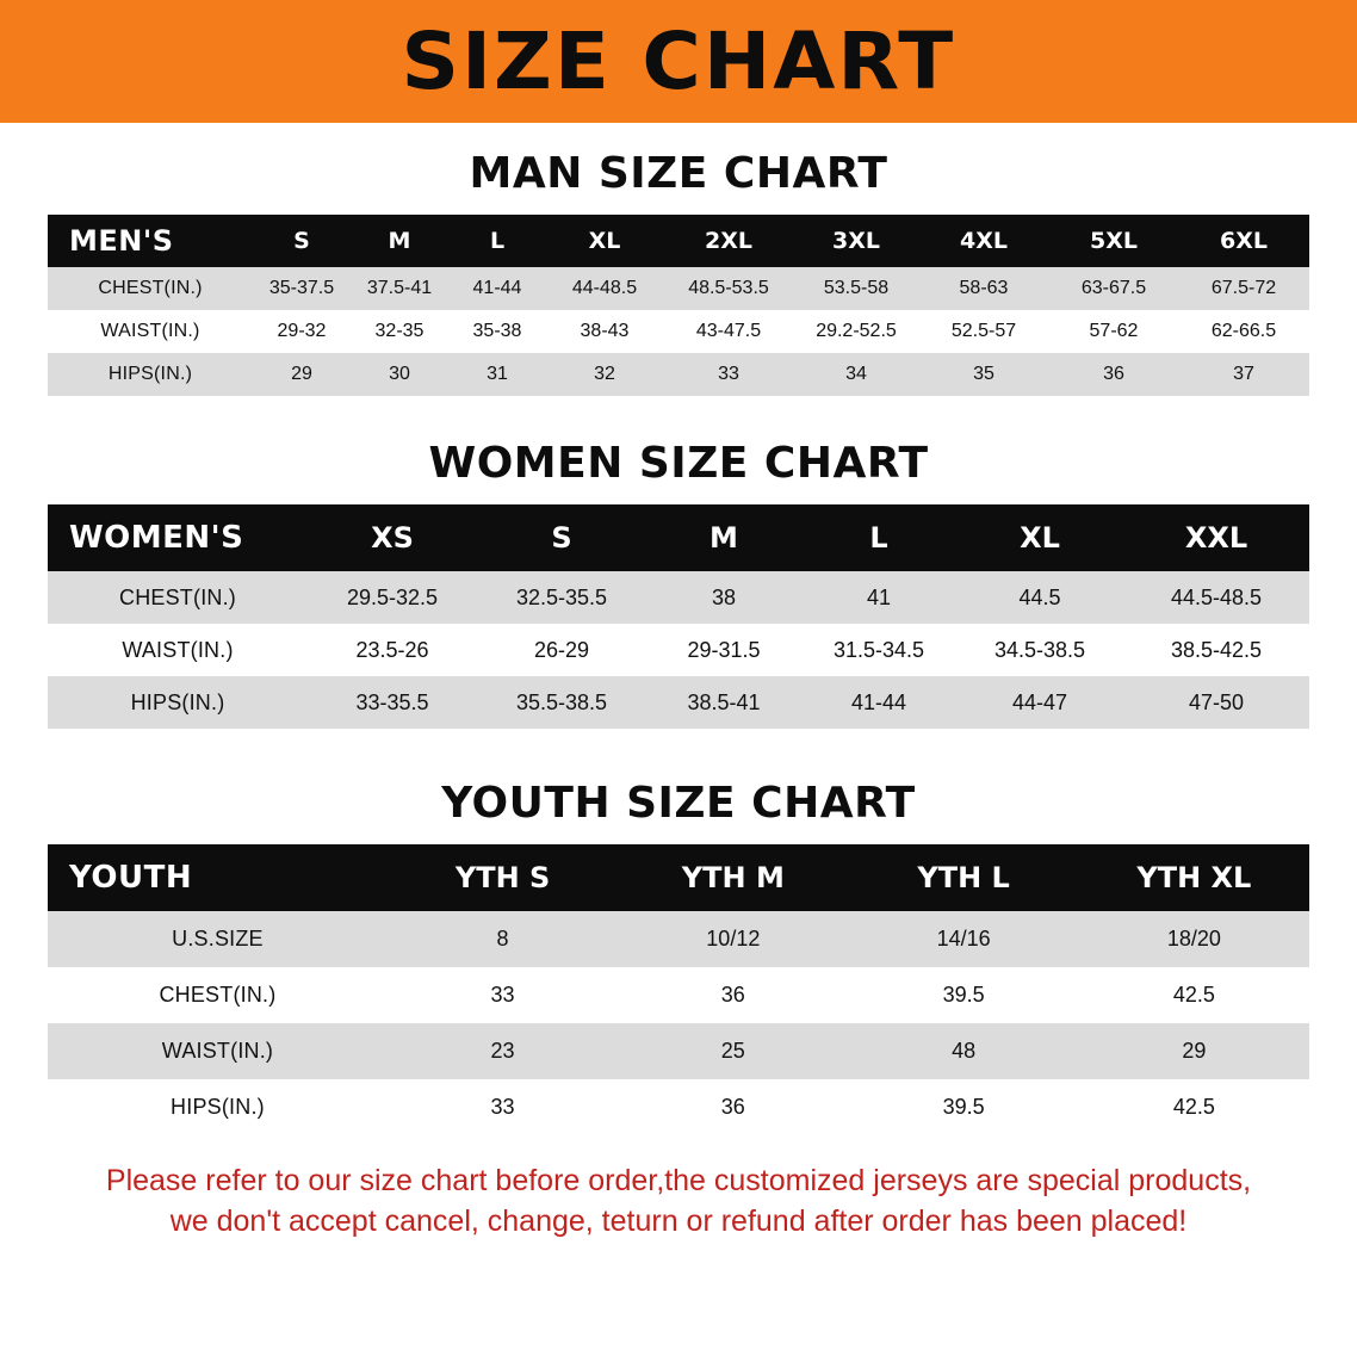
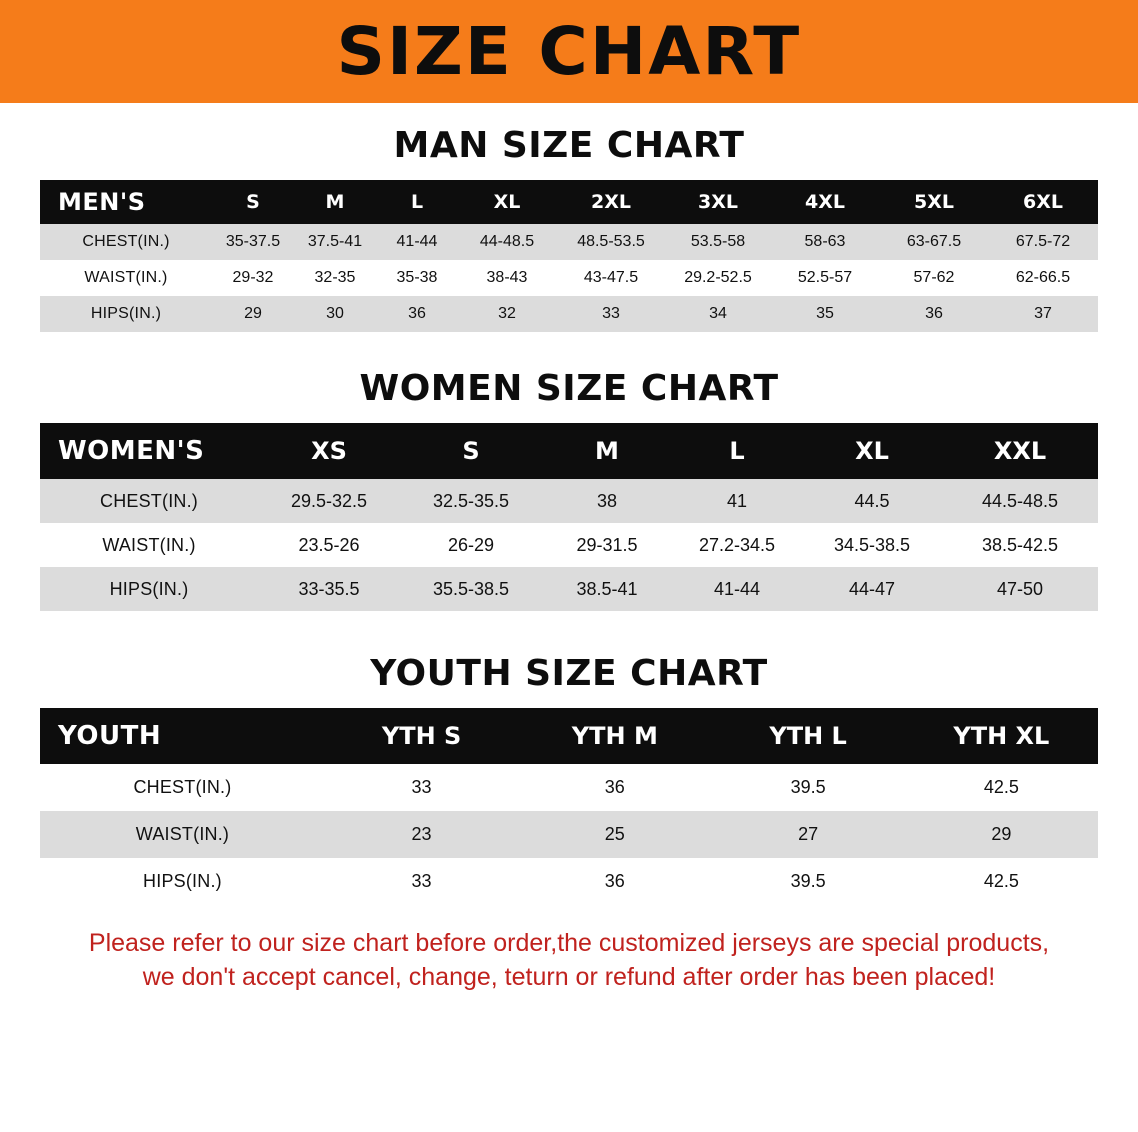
  SIZE CHART
  MAN SIZE CHART
  MEN'S	S	M	L	XL	2XL	3XL	4XL	5XL	6XL
  CHEST(IN.)	35-37.5	37.5-41	41-44	44-48.5	48.5-53.5	53.5-58	58-63	63-67.5	67.5-72
  WAIST(IN.)	29-32	32-35	35-38	38-43	43-47.5	29.2-52.5	52.5-57	57-62	62-66.5
- HIPS(IN.)	29	30	31	32	33	34	35	36	37
+ HIPS(IN.)	29	30	36	32	33	34	35	36	37
  WOMEN SIZE CHART
  WOMEN'S	XS	S	M	L	XL	XXL
  CHEST(IN.)	29.5-32.5	32.5-35.5	38	41	44.5	44.5-48.5
- WAIST(IN.)	23.5-26	26-29	29-31.5	31.5-34.5	34.5-38.5	38.5-42.5
+ WAIST(IN.)	23.5-26	26-29	29-31.5	27.2-34.5	34.5-38.5	38.5-42.5
  HIPS(IN.)	33-35.5	35.5-38.5	38.5-41	41-44	44-47	47-50
  YOUTH SIZE CHART
  YOUTH	YTH S	YTH M	YTH L	YTH XL
- U.S.SIZE	8	10/12	14/16	18/20
  CHEST(IN.)	33	36	39.5	42.5
- WAIST(IN.)	23	25	48	29
+ WAIST(IN.)	23	25	27	29
  HIPS(IN.)	33	36	39.5	42.5
  Please refer to our size chart before order,the customized jerseys are special products,
  we don't accept cancel, change, teturn or refund after order has been placed!
